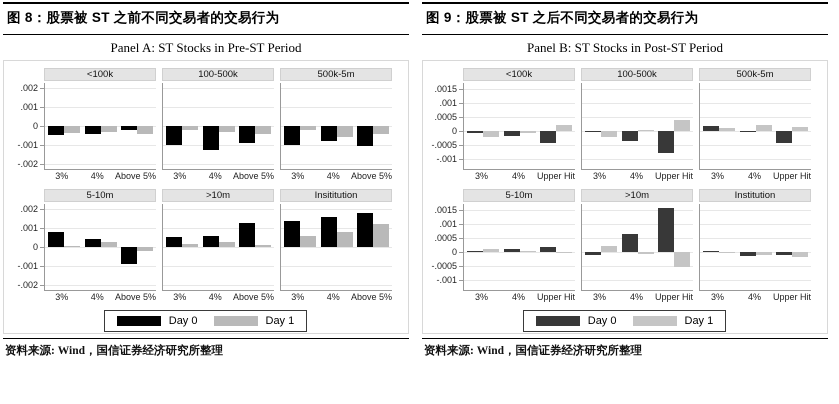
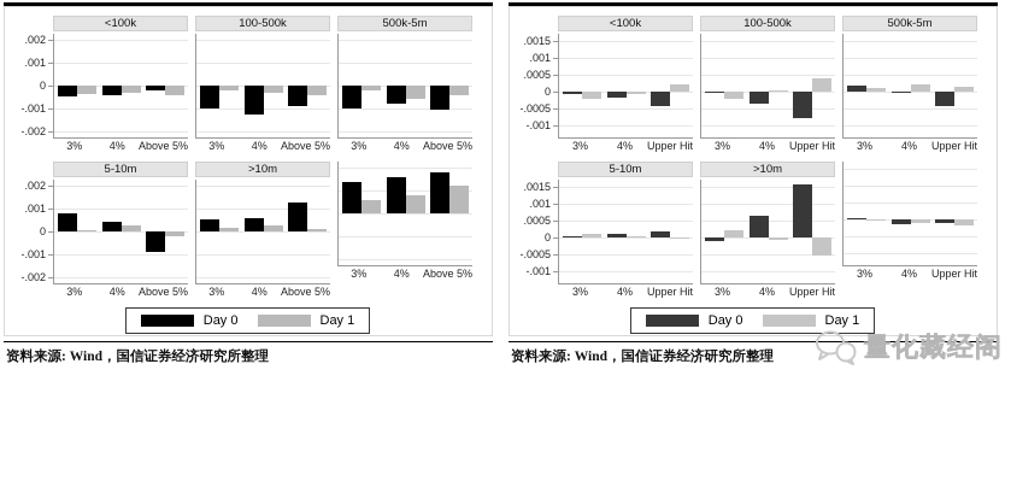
- 图 8：股票被 ST 之前不同交易者的交易行为
- Panel A: ST Stocks in Pre-ST Period
  .002
  .001
  0
  -.001
  -.002
  <100k
  3%
  4%
  Above 5%
  100-500k
  3%
  4%
  Above 5%
  500k-5m
  3%
  4%
  Above 5%
  .002
  .001
  0
  -.001
  -.002
  5-10m
  3%
  4%
  Above 5%
  >10m
  3%
  4%
  Above 5%
- Insititution
  3%
  4%
  Above 5%
  Day 0
  Day 1
  资料来源: Wind，国信证券经济研究所整理
- 图 9：股票被 ST 之后不同交易者的交易行为
- Panel B: ST Stocks in Post-ST Period
  .0015
  .001
  .0005
  0
  -.0005
  -.001
  <100k
  3%
  4%
  Upper Hit
  100-500k
  3%
  4%
  Upper Hit
  500k-5m
  3%
  4%
  Upper Hit
  .0015
  .001
  .0005
  0
  -.0005
  -.001
  5-10m
  3%
  4%
  Upper Hit
  >10m
  3%
  4%
  Upper Hit
- Institution
  3%
  4%
  Upper Hit
  Day 0
  Day 1
  资料来源: Wind，国信证券经济研究所整理
+ 量化藏经阁
